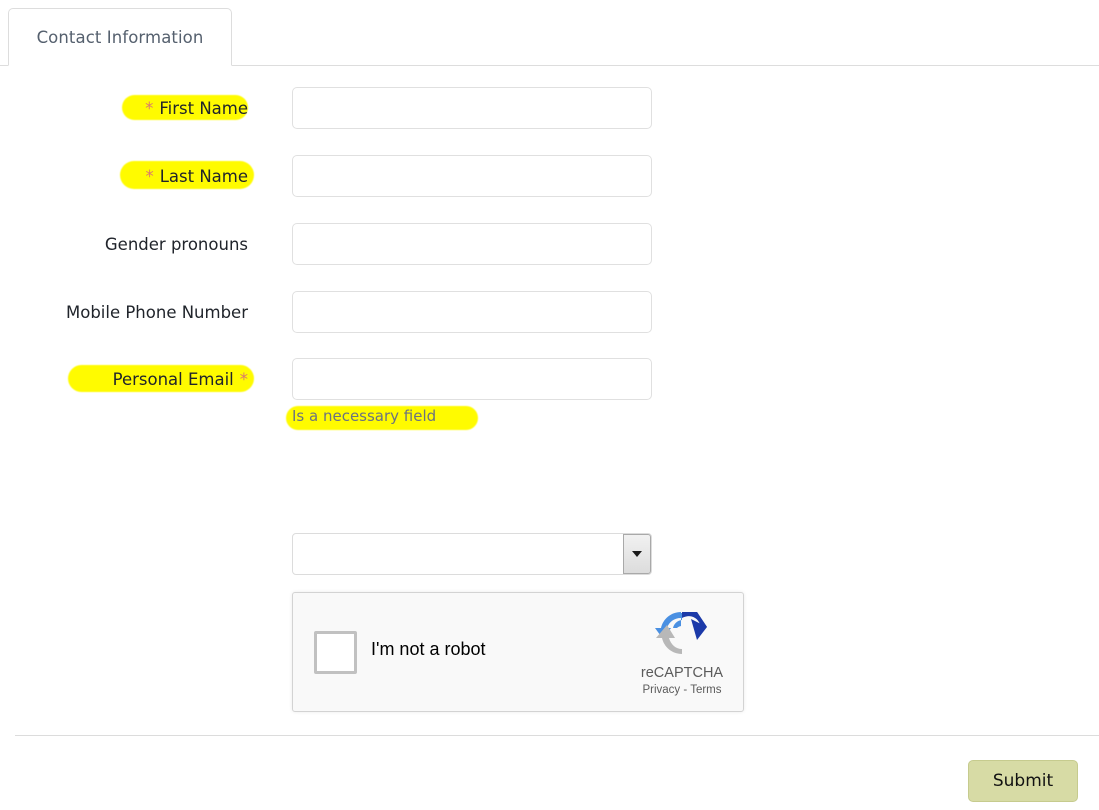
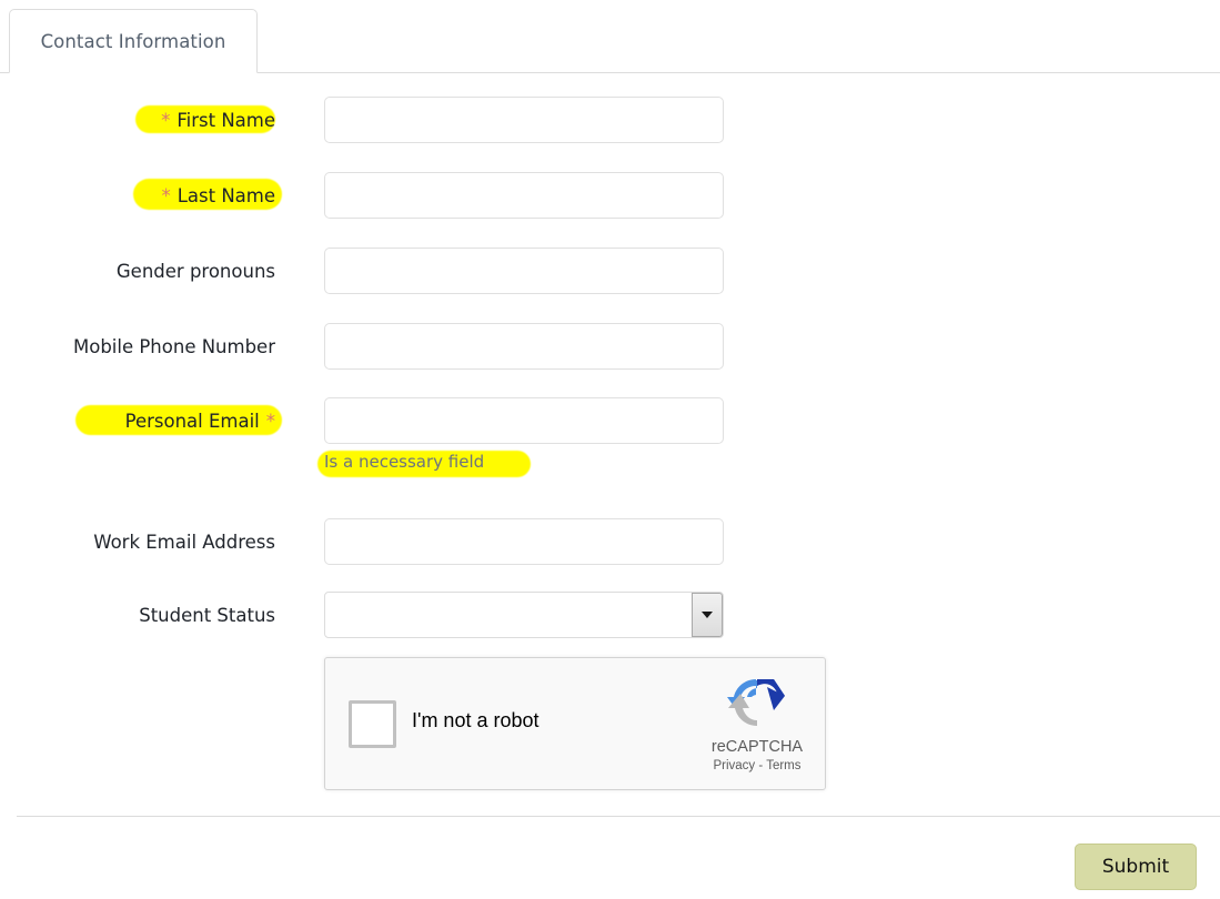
  Contact Information
  *
  First Name
  *
  Last Name
  Gender pronouns
  Mobile Phone Number
  Personal Email
  *
  Is a necessary field
+ Work Email Address
+ Student Status
  I'm not a robot
  reCAPTCHA
  Privacy - Terms
  Submit
